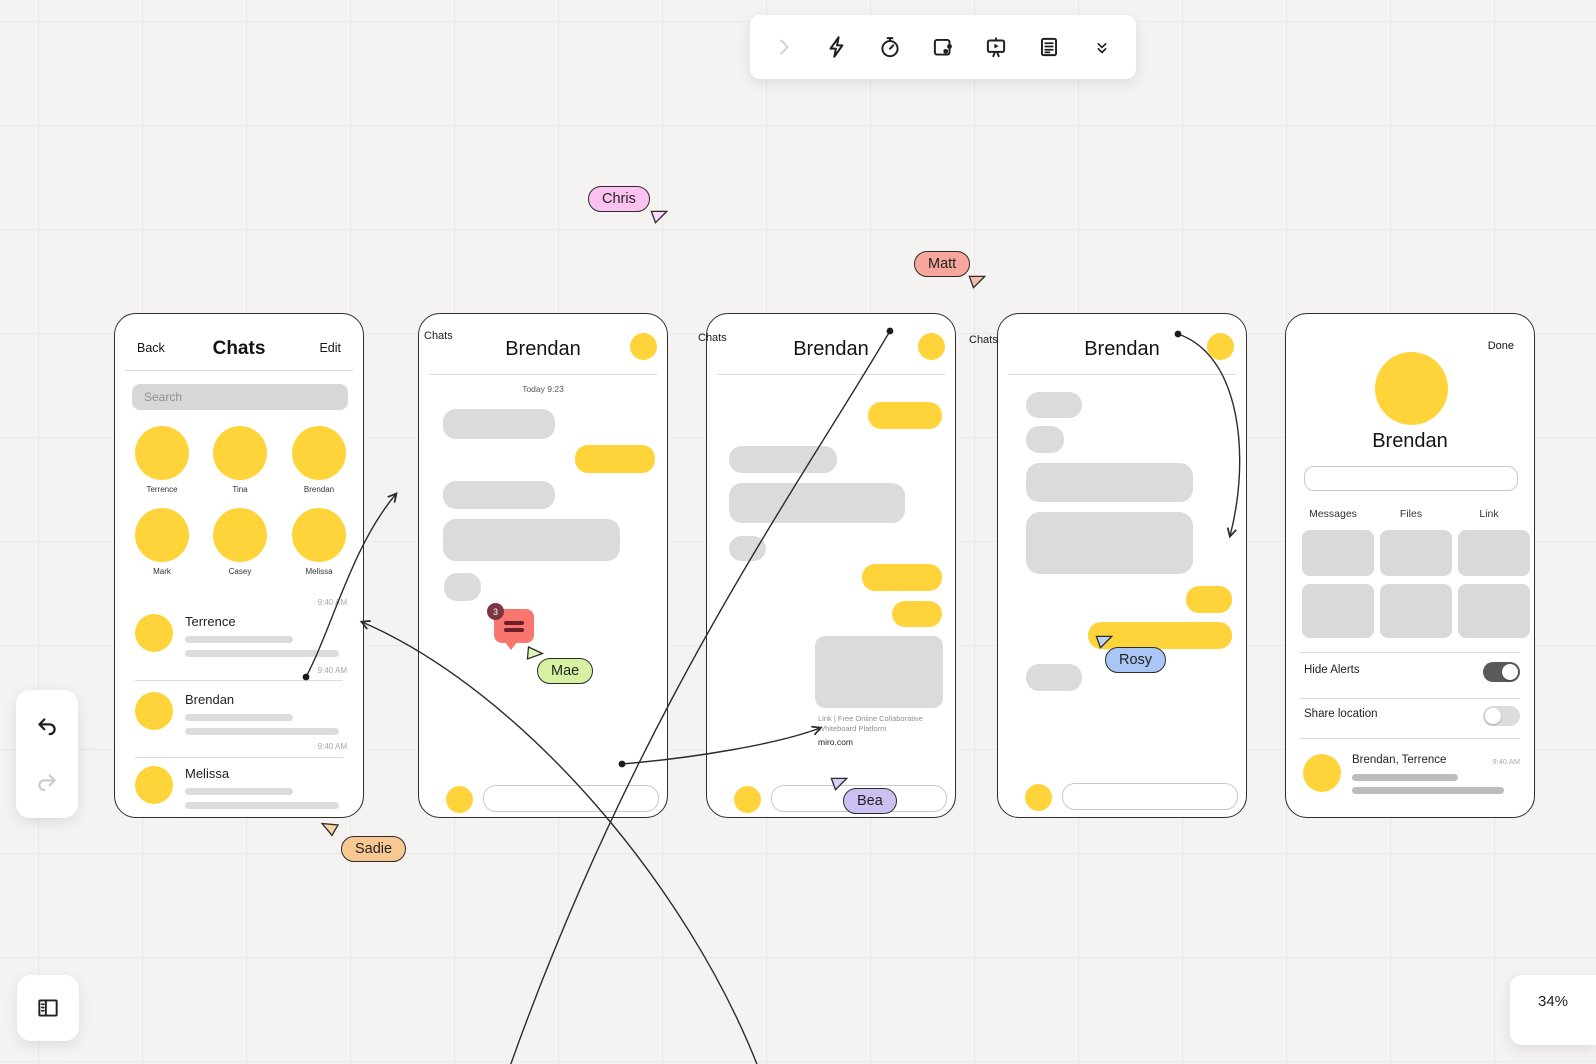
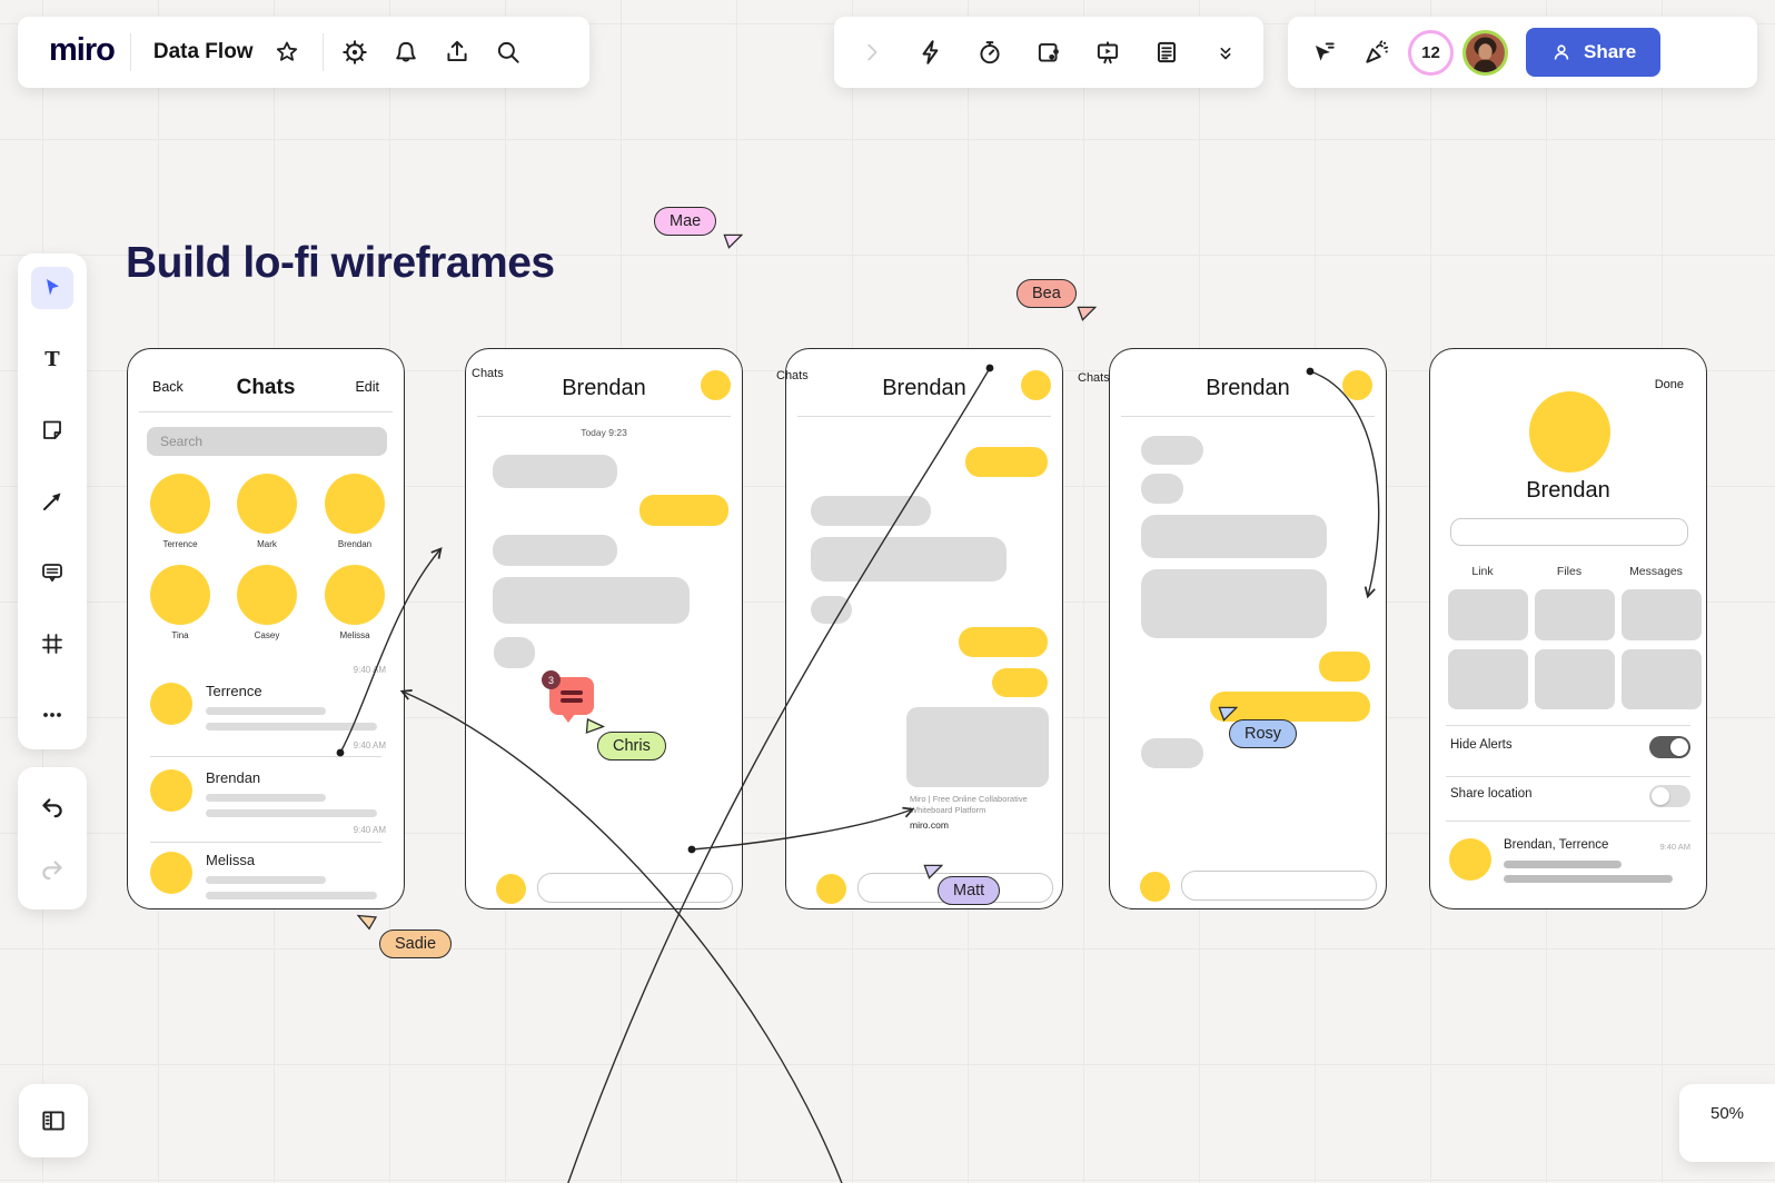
+ Build lo-fi wireframes
  Back
  Chats
  Edit
  Search
  Terrence
- Tina
+ Mark
  Brendan
- Mark
+ Tina
  Casey
  Melissa
  9:40M
  Terrence
  9:40 AM
  Brendan
  9:40 AM
  Melissa
  Chats
  Brendan
  Today 9:23
  3
  Chats
  Brendan
- Link | Free Online Collaborative Whiteboard Platform
+ Miro | Free Online Collaborative Whiteboard Platform
  miro.com
  Chats
  Brendan
  Done
  Brendan
- Messages
+ Link
  Files
- Link
+ Messages
  Hide Alerts
  Share location
  Brendan, Terrence
  9:40 AM
- Chris
+ Mae
- Matt
+ Bea
- Mae
+ Chris
- Bea
+ Matt
  Rosy
  Sadie
+ miro
+ Data Flow
+ 12
+ Share
+ T
- 34%
+ 50%
